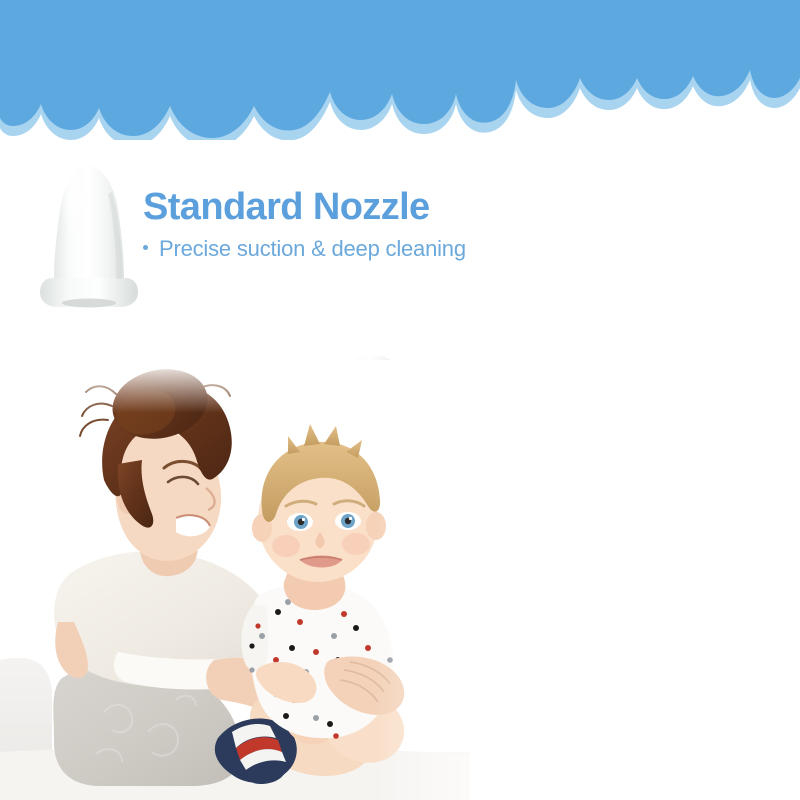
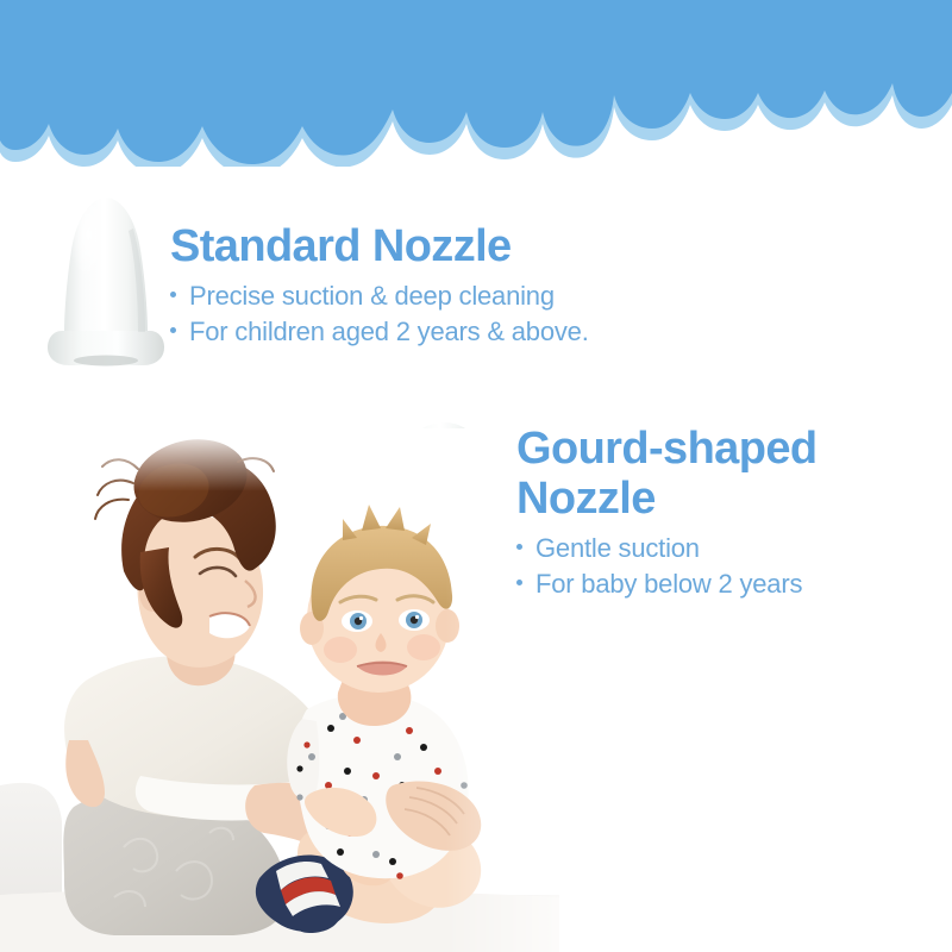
  Standard Nozzle
  Precise suction & deep cleaning
+ For children aged 2 years & above.
+ Gourd-shaped Nozzle
+ Gentle suction
+ For baby below 2 years
